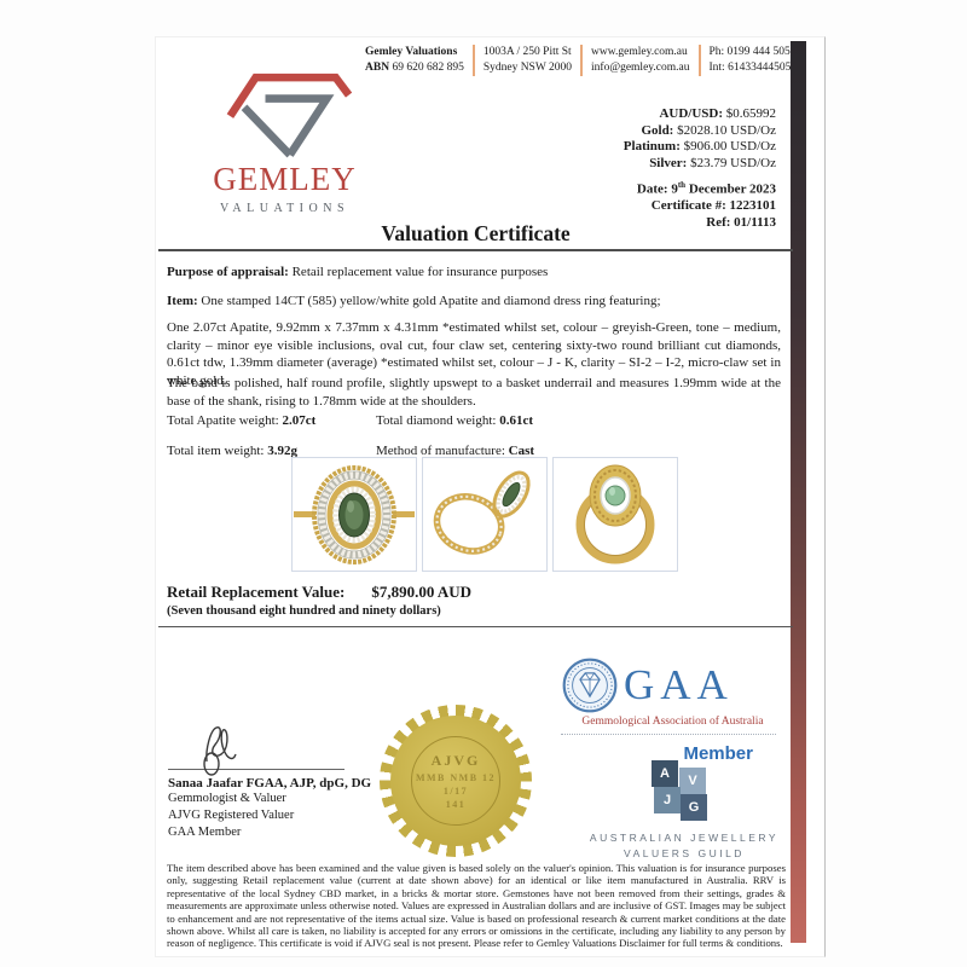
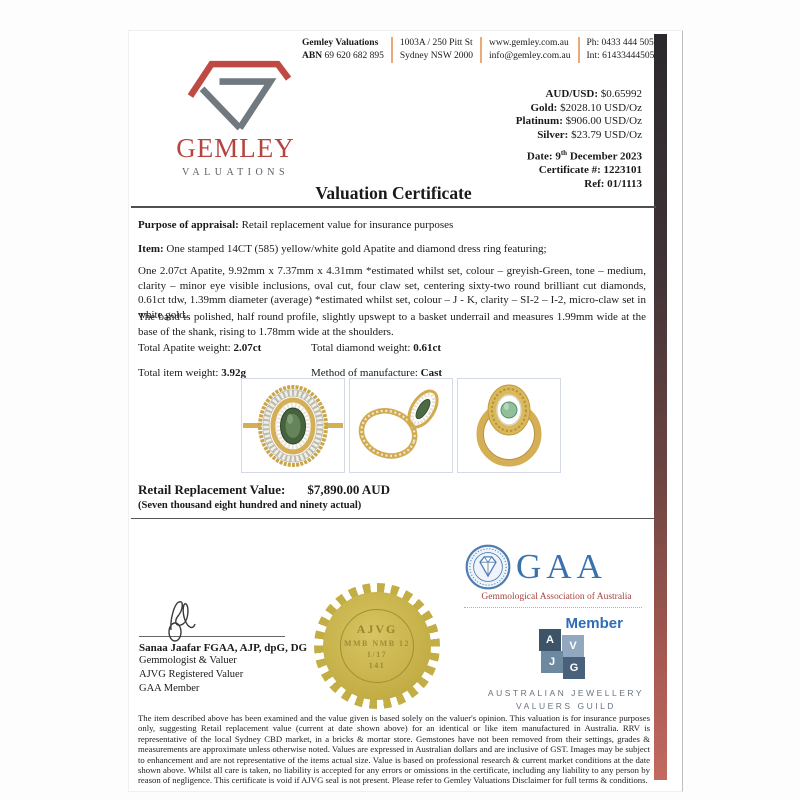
  GEMLEY
  VALUATIONS
  Gemley Valuations
  ABN 69 620 682 895
  1003A / 250 Pitt St
  Sydney NSW 2000
  www.gemley.com.au
  info@gemley.com.au
- Ph: 0199 444 505
+ Ph: 0433 444 505
  Int: 61433444505
  AUD/USD: $0.65992
  Gold: $2028.10 USD/Oz
  Platinum: $906.00 USD/Oz
  Silver: $23.79 USD/Oz
  Date: 9th December 2023
  Certificate #: 1223101
  Ref: 01/1113
  Valuation Certificate
  Purpose of appraisal: Retail replacement value for insurance purposes
  Item: One stamped 14CT (585) yellow/white gold Apatite and diamond dress ring featuring;
  One 2.07ct Apatite, 9.92mm x 7.37mm x 4.31mm *estimated whilst set, colour – greyish-Green, tone – medium, clarity – minor eye visible inclusions, oval cut, four claw set, centering sixty-two round brilliant cut diamonds, 0.61ct tdw, 1.39mm diameter (average) *estimated whilst set, colour – J - K, clarity – SI-2 – I-2, micro-claw set in white gold.
  The band is polished, half round profile, slightly upswept to a basket underrail and measures 1.99mm wide at the base of the shank, rising to 1.78mm wide at the shoulders.
  Total Apatite weight: 2.07ct
  Total diamond weight: 0.61ct
  Total item weight: 3.92g
  Method of manufacture: Cast
  Retail Replacement Value: $7,890.00 AUD
- (Seven thousand eight hundred and ninety dollars)
+ (Seven thousand eight hundred and ninety actual)
  GAA
  Gemmological Association of Australia
  Member
  AJVG
  MMB NMB 12
  1/17
  141
  Sanaa Jaafar FGAA, AJP, dpG, DG
  Gemmologist & Valuer
  AJVG Registered Valuer
  GAA Member
  A
  V
  J
  G
  AUSTRALIAN JEWELLERY
  VALUERS GUILD
  The item described above has been examined and the value given is based solely on the valuer's opinion. This valuation is for insurance purposes only, suggesting Retail replacement value (current at date shown above) for an identical or like item manufactured in Australia. RRV is representative of the local Sydney CBD market, in a bricks & mortar store. Gemstones have not been removed from their settings, grades & measurements are approximate unless otherwise noted. Values are expressed in Australian dollars and are inclusive of GST. Images may be subject to enhancement and are not representative of the items actual size. Value is based on professional research & current market conditions at the date shown above. Whilst all care is taken, no liability is accepted for any errors or omissions in the certificate, including any liability to any person by reason of negligence. This certificate is void if AJVG seal is not present. Please refer to Gemley Valuations Disclaimer for full terms & conditions.
